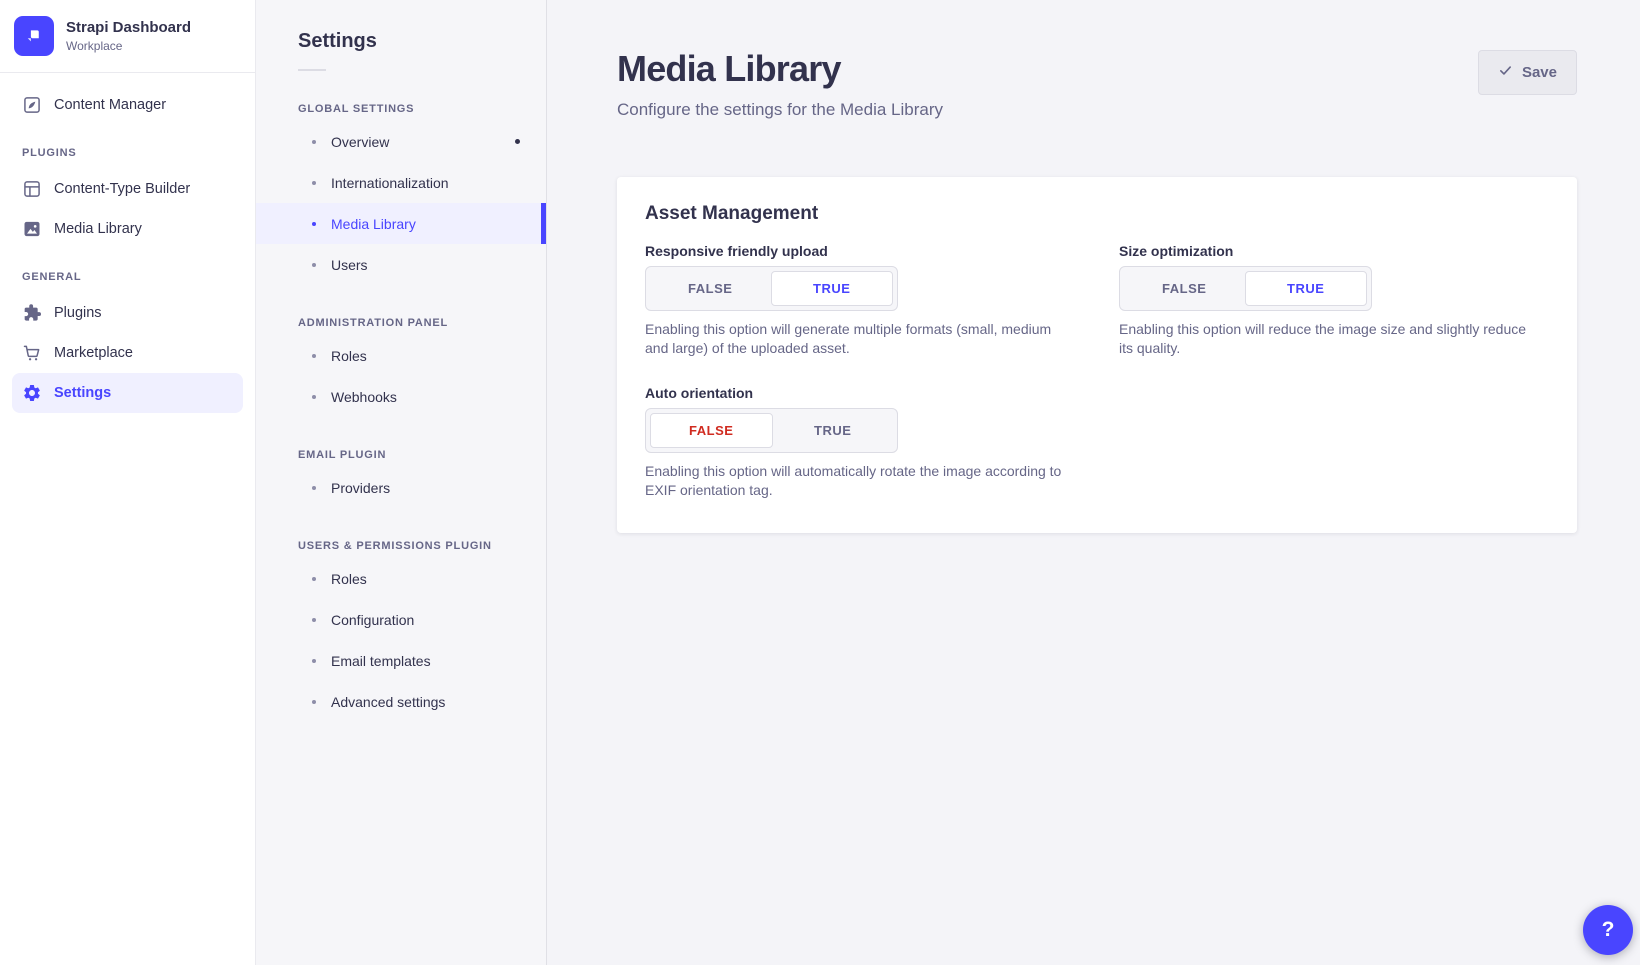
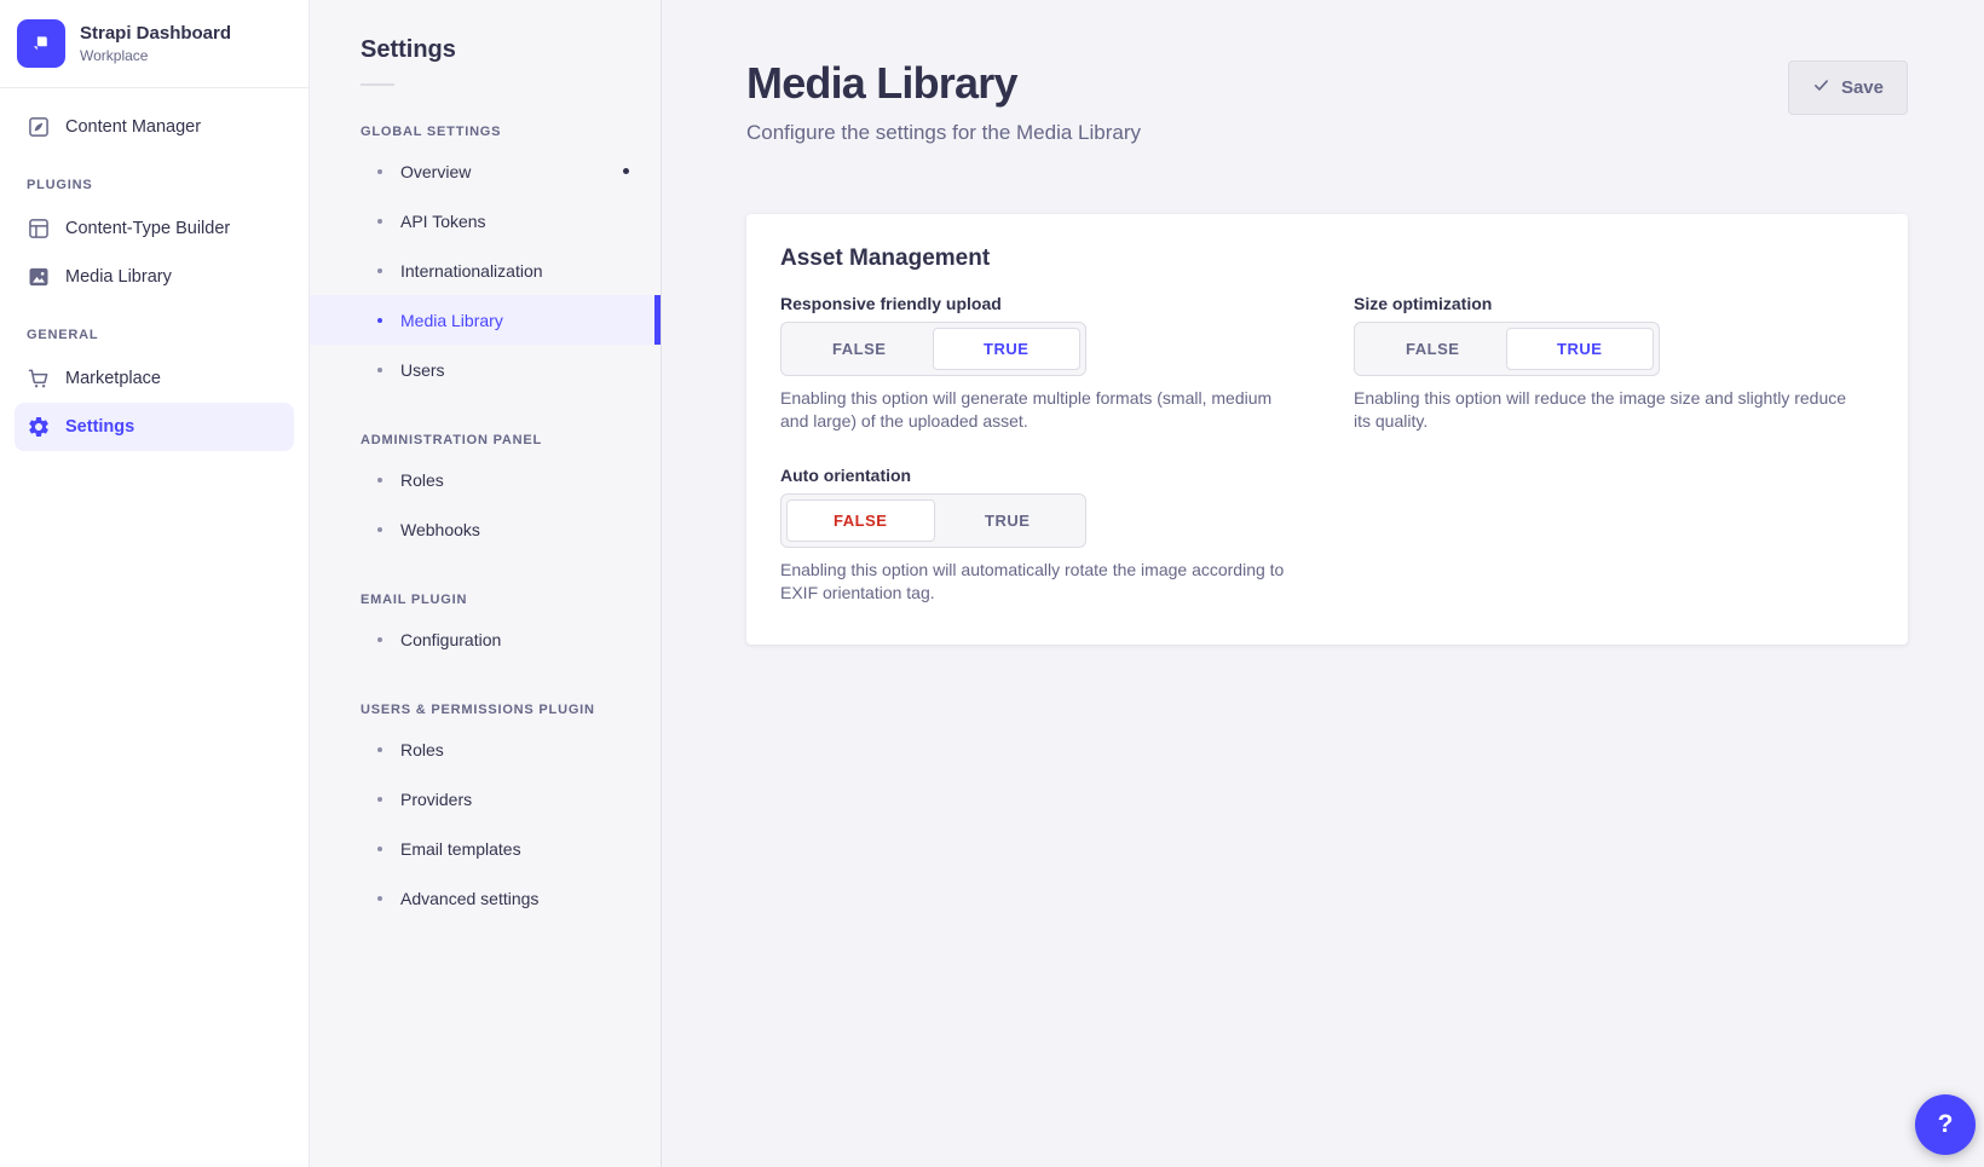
  Strapi Dashboard
  Workplace
  Content Manager
  PLUGINS
  Content-Type Builder
  Media Library
  GENERAL
- Plugins
  Marketplace
  Settings
  Settings
  GLOBAL SETTINGS
  Overview
+ API Tokens
  Internationalization
  Media Library
  Users
  ADMINISTRATION PANEL
  Roles
  Webhooks
  EMAIL PLUGIN
- Providers
+ Configuration
  USERS & PERMISSIONS PLUGIN
  Roles
- Configuration
+ Providers
  Email templates
  Advanced settings
  Media Library
  Configure the settings for the Media Library
  Save
  Asset Management
  Responsive friendly upload
  FALSE
  TRUE
  Enabling this option will generate multiple formats (small, medium and large) of the uploaded asset.
  Size optimization
  FALSE
  TRUE
  Enabling this option will reduce the image size and slightly reduce its quality.
  Auto orientation
  FALSE
  TRUE
  Enabling this option will automatically rotate the image according to EXIF orientation tag.
  ?
